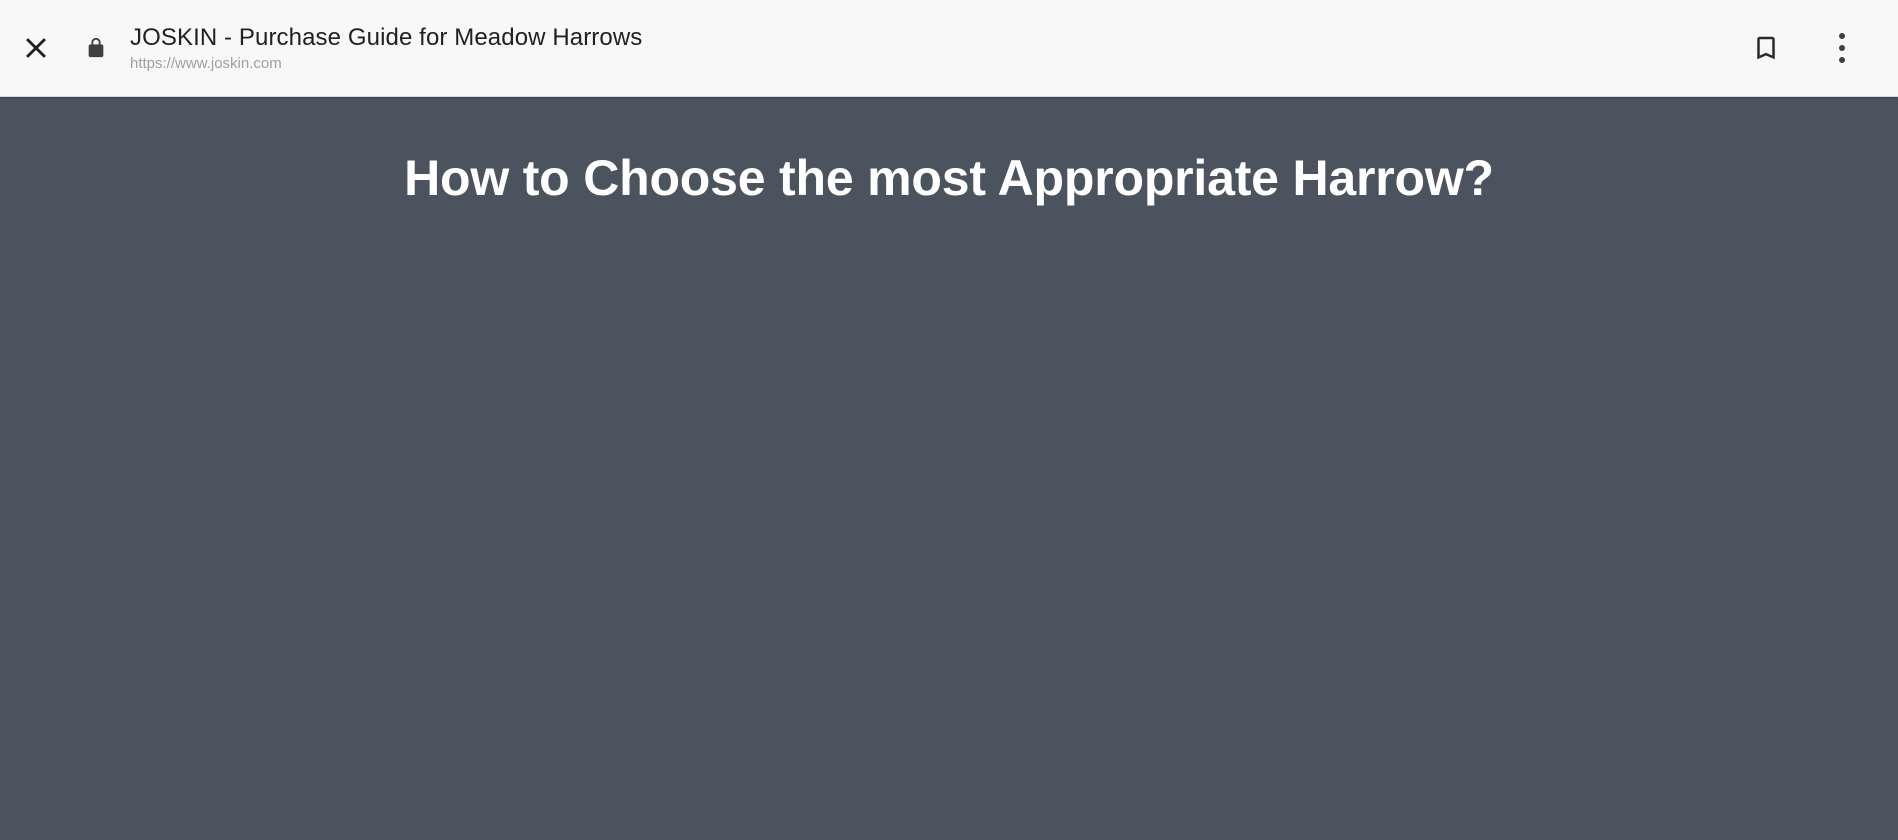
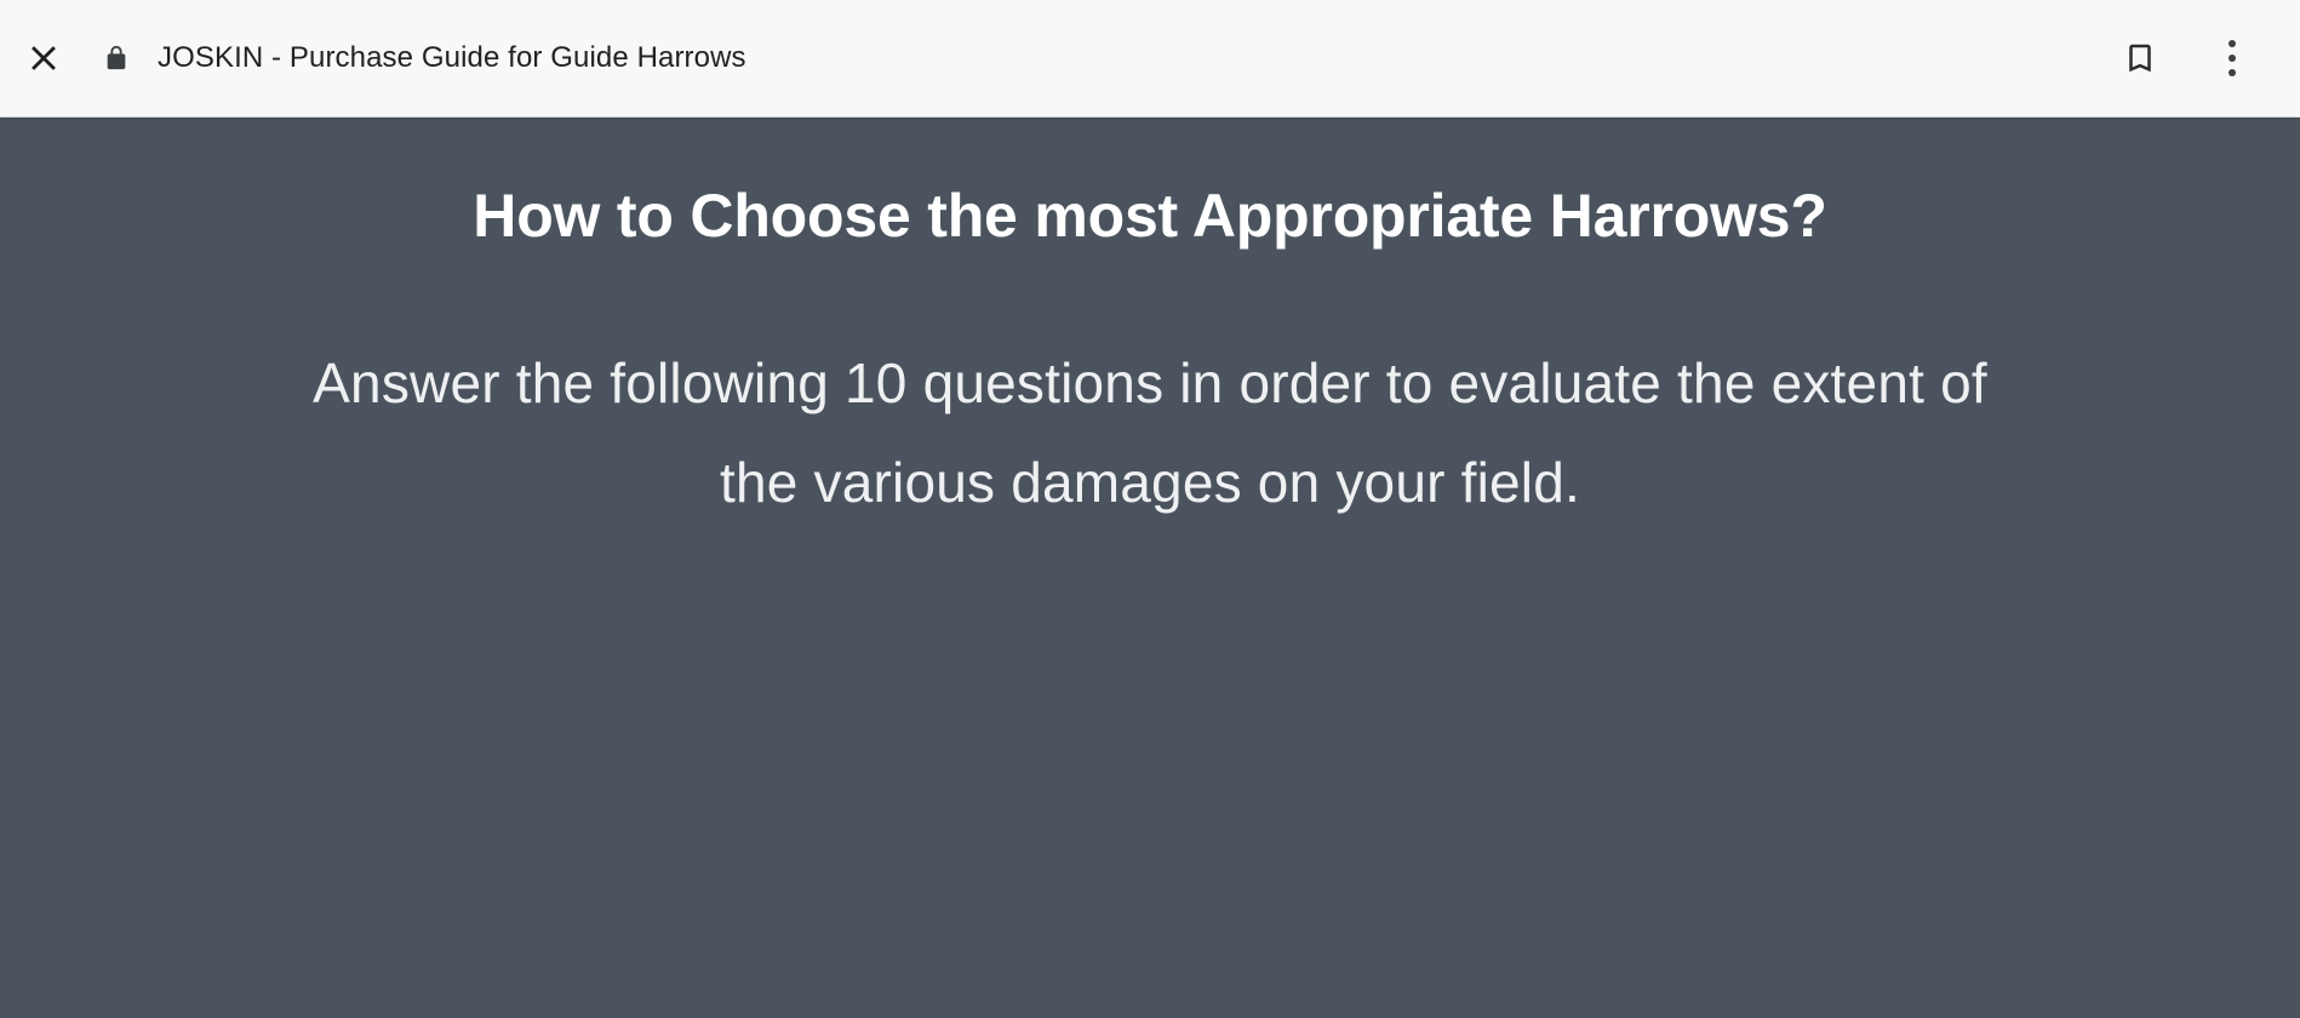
- JOSKIN - Purchase Guide for Meadow Harrows
+ JOSKIN - Purchase Guide for Guide Harrows
- https://www.joskin.com
- How to Choose the most Appropriate Harrow?
+ How to Choose the most Appropriate Harrows?
+ Answer the following 10 questions in order to evaluate the extent of the various damages on your field.
